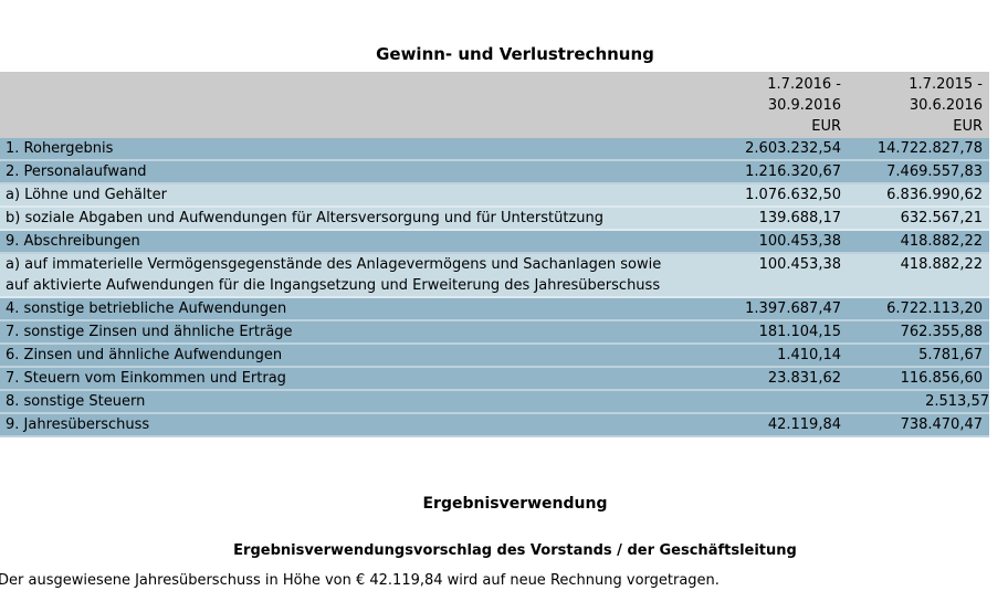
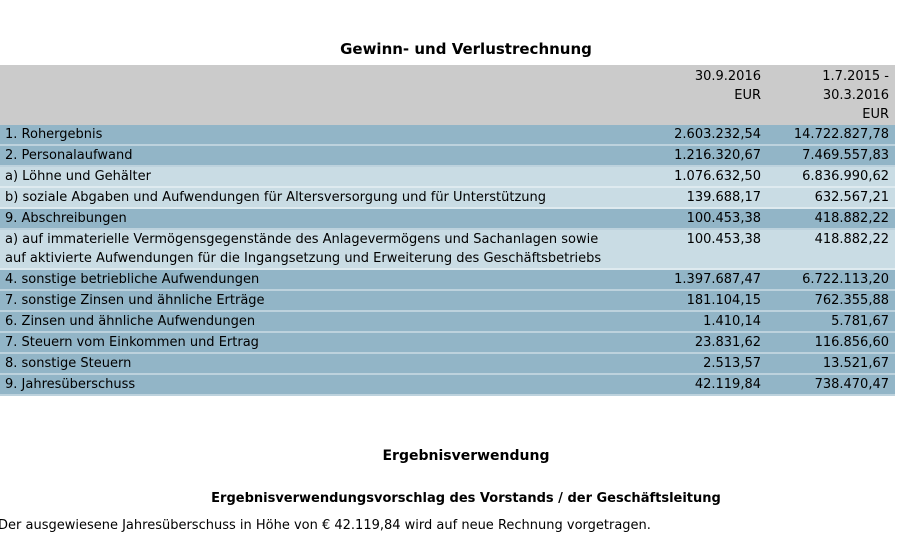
  Gewinn- und Verlustrechnung
- 1.7.2016 -
  30.9.2016
  EUR
  1.7.2015 -
- 30.6.2016
+ 30.3.2016
  EUR
  1. Rohergebnis
  2.603.232,54
  14.722.827,78
  2. Personalaufwand
  1.216.320,67
  7.469.557,83
  a) Löhne und Gehälter
  1.076.632,50
  6.836.990,62
  b) soziale Abgaben und Aufwendungen für Altersversorgung und für Unterstützung
  139.688,17
  632.567,21
  9. Abschreibungen
  100.453,38
  418.882,22
  a) auf immaterielle Vermögensgegenstände des Anlagevermögens und Sachanlagen sowie
- auf aktivierte Aufwendungen für die Ingangsetzung und Erweiterung des Jahresüberschuss
+ auf aktivierte Aufwendungen für die Ingangsetzung und Erweiterung des Geschäftsbetriebs
  100.453,38
  418.882,22
  4. sonstige betriebliche Aufwendungen
  1.397.687,47
  6.722.113,20
  7. sonstige Zinsen und ähnliche Erträge
  181.104,15
  762.355,88
  6. Zinsen und ähnliche Aufwendungen
  1.410,14
  5.781,67
  7. Steuern vom Einkommen und Ertrag
  23.831,62
  116.856,60
  8. sonstige Steuern
  2.513,57
+ 13.521,67
  9. Jahresüberschuss
  42.119,84
  738.470,47
  Ergebnisverwendung
  Ergebnisverwendungsvorschlag des Vorstands / der Geschäftsleitung
  Der ausgewiesene Jahresüberschuss in Höhe von € 42.119,84 wird auf neue Rechnung vorgetragen.
